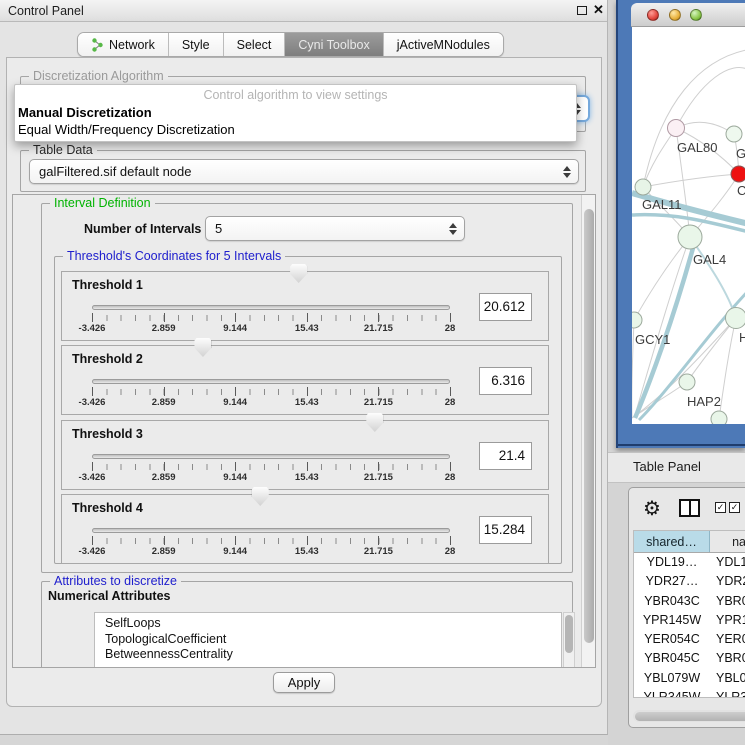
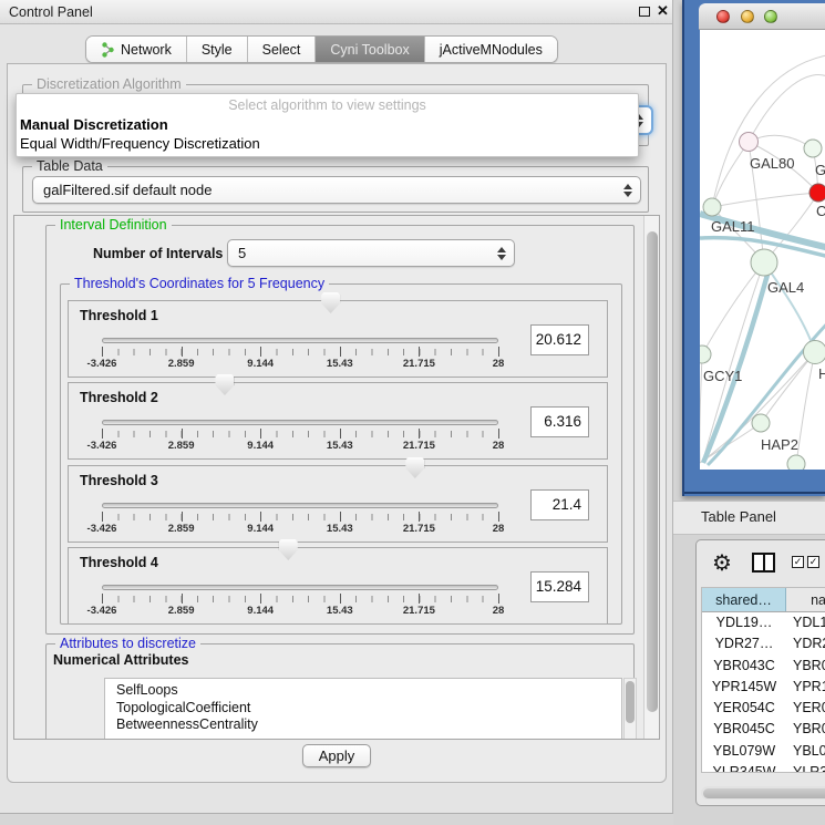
  Control Panel
  ✕
  Network
  Style
  Select
  Cyni Toolbox
  jActiveMNodules
  Discretization Algorithm
- Control algorithm to view settings
+ Select algorithm to view settings
  Manual Discretization
  Equal Width/Frequency Discretization
  Table Data
  galFiltered.sif default node
  Interval Definition
  Number of Intervals
  5
- Threshold's Coordinates for 5 Intervals
+ Threshold's Coordinates for 5 Frequency
  Threshold 1
  -3.426
  2.859
  9.144
  15.43
  21.715
  28
  20.612
  Threshold 2
  -3.426
  2.859
  9.144
  15.43
  21.715
  28
  6.316
  Threshold 3
  -3.426
  2.859
  9.144
  15.43
  21.715
  28
  21.4
  Threshold 4
  -3.426
  2.859
  9.144
  15.43
  21.715
  28
  15.284
  Attributes to discretize
  Numerical Attributes
  SelfLoops
  TopologicalCoefficient
  BetweennessCentrality
  Apply
  GAL80
  C
  GAL11
  GAL4
  GCY1
  H
  HAP2
  Table Panel
  ⚙
  ✓
  ✓
  shared…
  na
  YDL19…
  YDL1
  YDR27…
  YDR
  YBR043C
  YBR
  YPR145W
  YPR
  YER054C
  YER
  YBR045C
  YBR
  YBL079W
  YBL0
